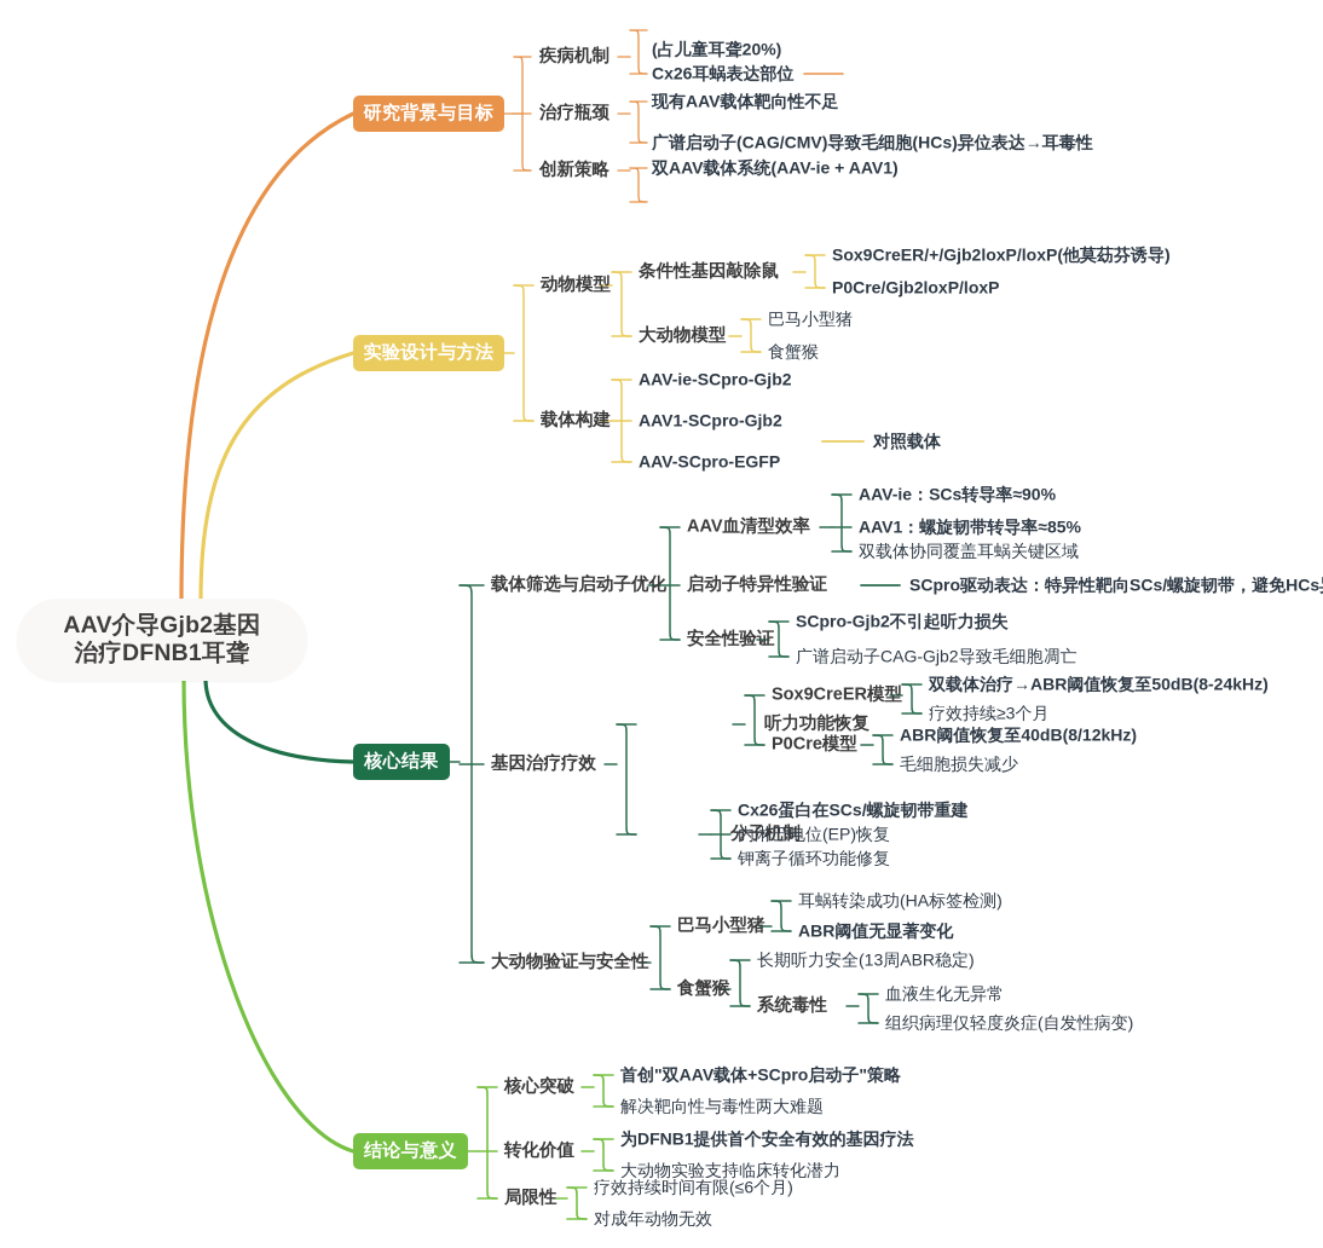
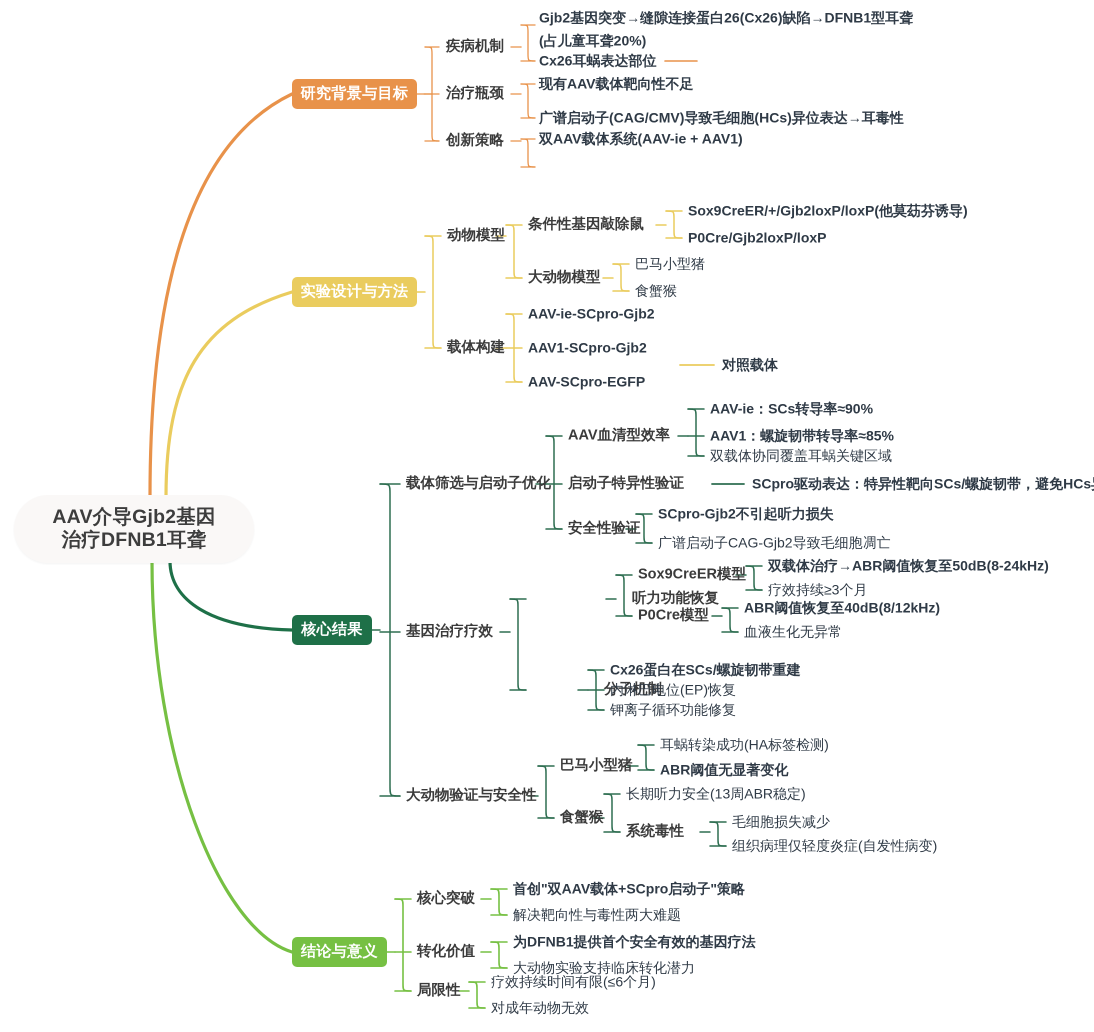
  AAV介导Gjb2基因
  治疗DFNB1耳聋
  研究背景与目标
  疾病机制
  治疗瓶颈
  创新策略
+ Gjb2基因突变→缝隙连接蛋白26(Cx26)缺陷→DFNB1型耳聋
  (占儿童耳聋20%)
  Cx26耳蜗表达部位
  现有AAV载体靶向性不足
  广谱启动子(CAG/CMV)导致毛细胞(HCs)异位表达→耳毒性
  双AAV载体系统(AAV-ie + AAV1)
  实验设计与方法
  动物模型
  载体构建
  条件性基因敲除鼠
  大动物模型
  Sox9CreER/+/Gjb2loxP/loxP(他莫苭芬诱导)
  P0Cre/Gjb2loxP/loxP
  巴马小型猪
  食蟹猴
  AAV-ie-SCpro-Gjb2
  AAV1-SCpro-Gjb2
  AAV-SCpro-EGFP
  对照载体
  核心结果
  载体筛选与启动子优化
  基因治疗疗效
  大动物验证与安全性
  AAV血清型效率
  启动子特异性验证
  安全性验证
  AAV-ie：SCs转导率≈90%
  AAV1：螺旋韧带转导率≈85%
  双载体协同覆盖耳蜗关键区域
  SCpro驱动表达：特异性靶向SCs/螺旋韧带，避免HCs
  SCpro-Gjb2不引起听力损失
  广谱启动子CAG-Gjb2导致毛细胞凋亡
  听力功能恢复
  分子机制
  Sox9CreER模型
  P0Cre模型
  双载体治疗→ABR阈值恢复至50dB(8-24kHz)
  疗效持续≥3个月
  ABR阈值恢复至40dB(8/12kHz)
- 毛细胞损失减少
+ 血液生化无异常
  Cx26蛋白在SCs/螺旋韧带重建
  内淋巴电位(EP)恢复
  钾离子循环功能修复
  巴马小型猪
  食蟹猴
  耳蜗转染成功(HA标签检测)
  ABR阈值无显著变化
  长期听力安全(13周ABR稳定)
  系统毒性
- 血液生化无异常
+ 毛细胞损失减少
  组织病理仅轻度炎症(自发性病变)
  结论与意义
  核心突破
  转化价值
  局限性
  首创"双AAV载体+SCpro启动子"策略
  解决靶向性与毒性两大难题
  为DFNB1提供首个安全有效的基因疗法
  大动物实验支持临床转化潜力
  疗效持续时间有限(≤6个月)
  对成年动物无效
